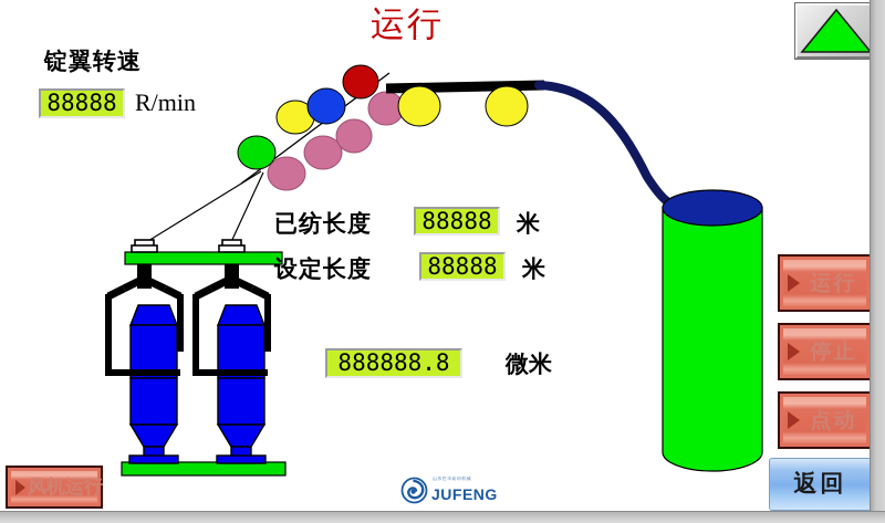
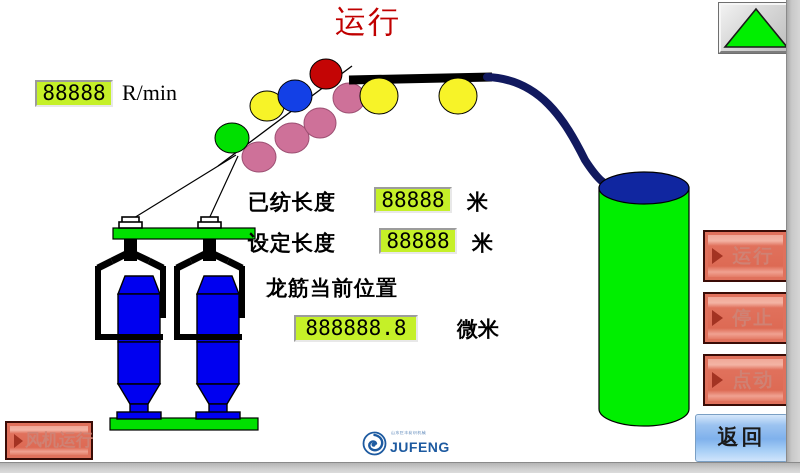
  运行
- 锭翼转速
  88888
  R/min
  已纺长度
  88888
  米
  设定长度
  88888
  米
+ 龙筋当前位置
  888888.8
  微米
  运行
  停止
  点动
  返回
  风机运行
  JUFENG
